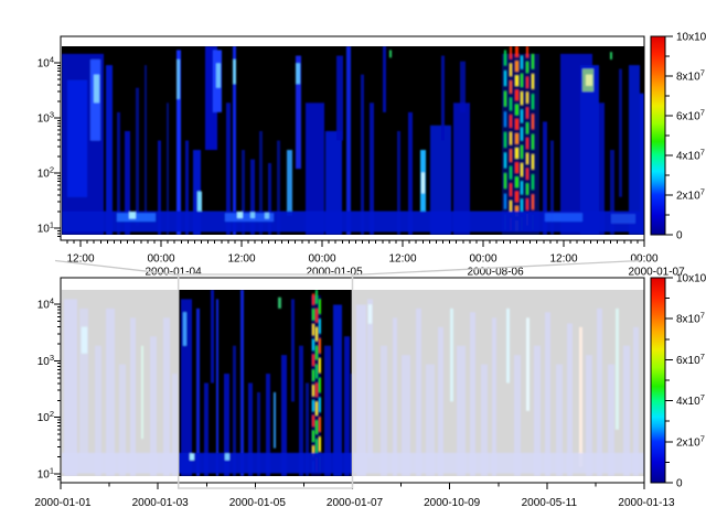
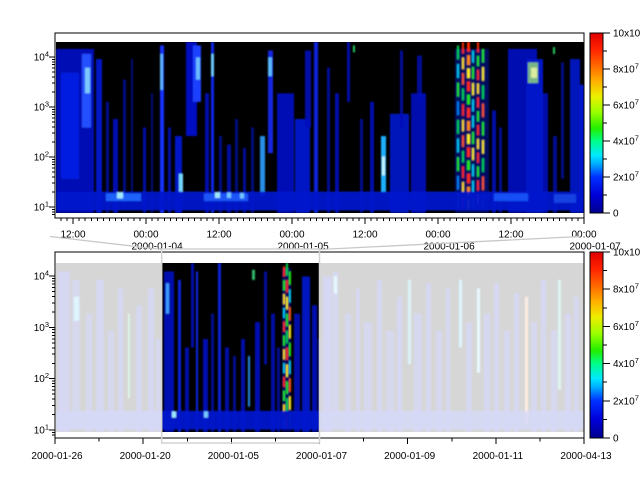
  101
  102
  103
  104
  12:00
  00:00
  20-01-04
  12:00
  00:00
  2000-01-05
  12:00
  00:00
- 2000-08-06
+ 2000-01-06
  12:00
  00:00
  2000-01-07
  101
  102
  103
  104
- 2000-01-01
+ 2000-01-26
- 2000-01-03
+ 2000-01-20
  2000-01-05
  2000-01-07
- 2000-10-09
+ 2000-01-09
- 2000-05-11
+ 2000-01-11
- 2000-01-13
+ 2000-04-13
  0
  2x107
  4x107
  6x107
  8x107
  10x10
  0
  2x107
  4x107
  6x107
  8x107
  10x10
